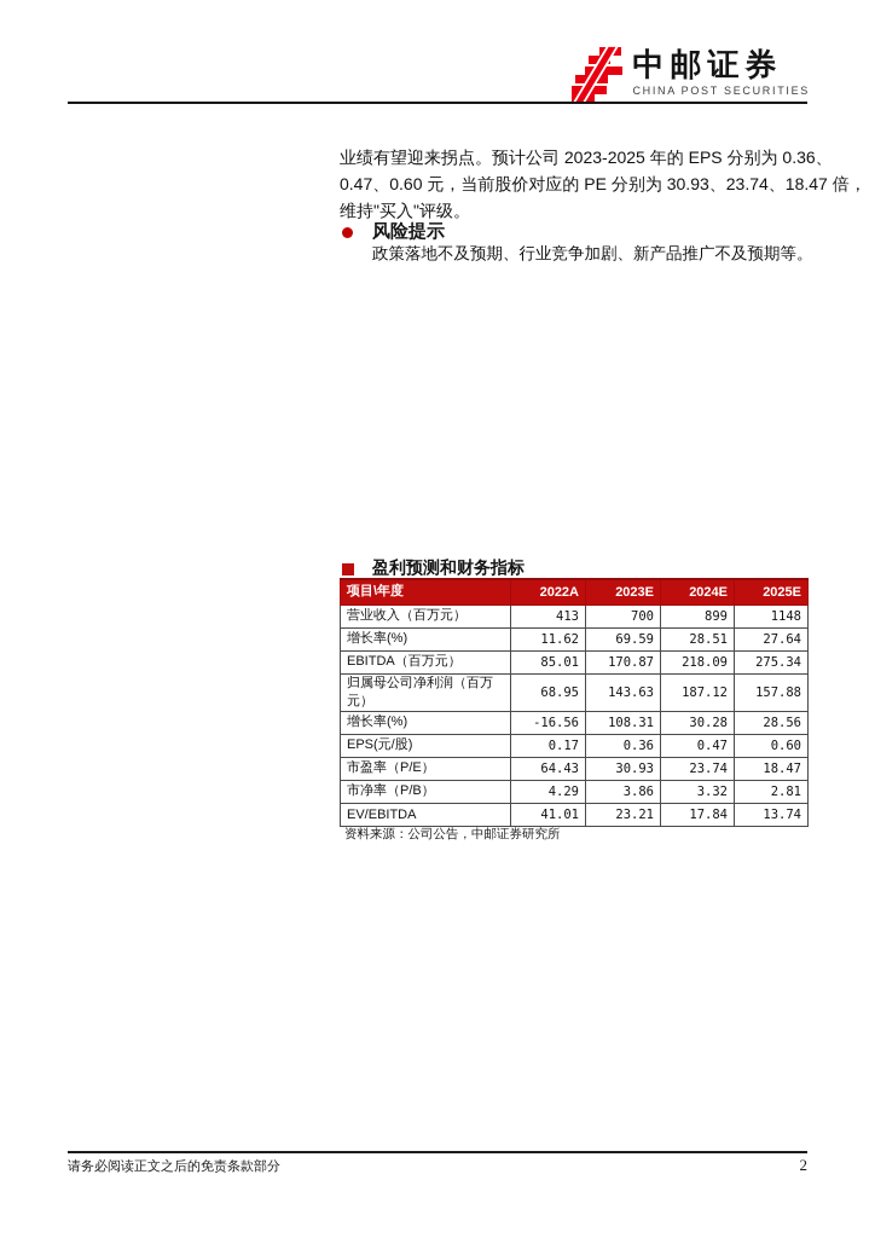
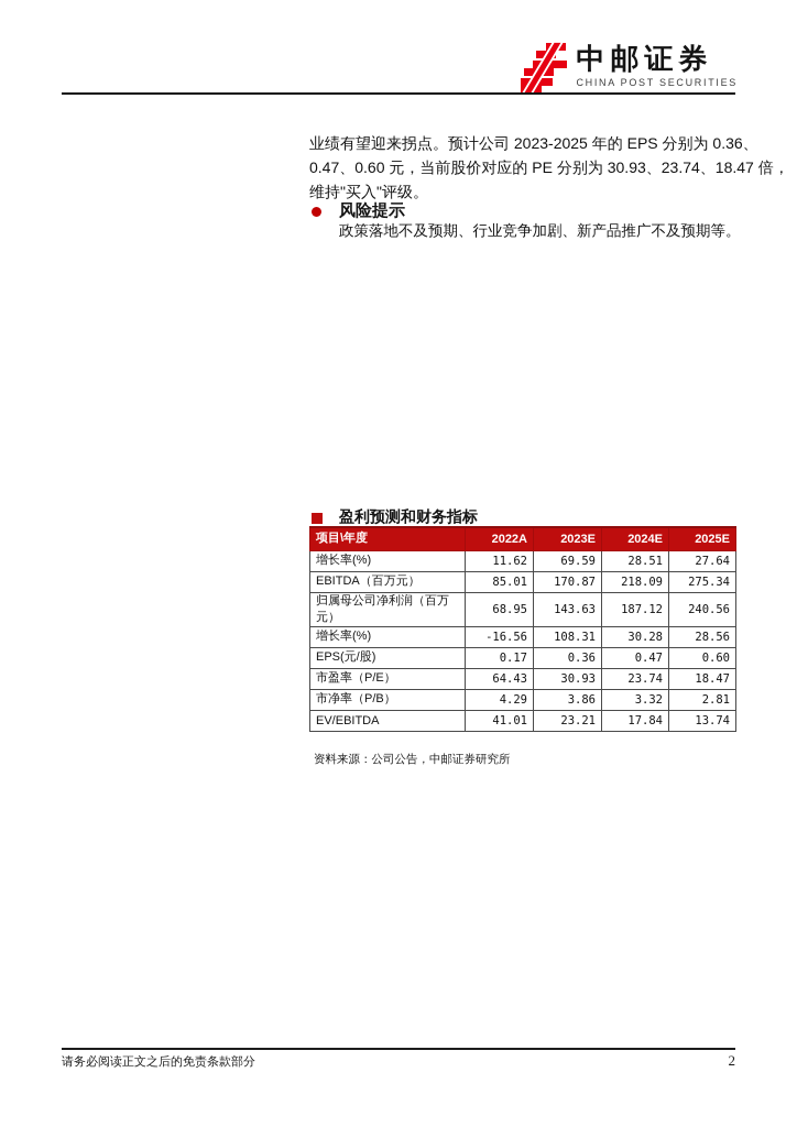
  中邮证券
  CHINA POST SECURITIES
  业绩有望迎来拐点。预计公司 2023-2025 年的 EPS 分别为 0.36、
  0.47、0.60 元，当前股价对应的 PE 分别为 30.93、23.74、18.47 倍，
  维持"买入"评级。
  风险提示
  政策落地不及预期、行业竞争加剧、新产品推广不及预期等。
  盈利预测和财务指标
  项目\年度	2022A	2023E	2024E	2025E
- 营业收入（百万元）	413	700	899	1148
  增长率(%)	11.62	69.59	28.51	27.64
  EBITDA（百万元）	85.01	170.87	218.09	275.34
- 归属母公司净利润（百万元）	68.95	143.63	187.12	157.88
+ 归属母公司净利润（百万元）	68.95	143.63	187.12	240.56
  增长率(%)	-16.56	108.31	30.28	28.56
  EPS(元/股)	0.17	0.36	0.47	0.60
  市盈率（P/E）	64.43	30.93	23.74	18.47
  市净率（P/B）	4.29	3.86	3.32	2.81
  EV/EBITDA	41.01	23.21	17.84	13.74
  资料来源：公司公告，中邮证券研究所
  请务必阅读正文之后的免责条款部分
  2
